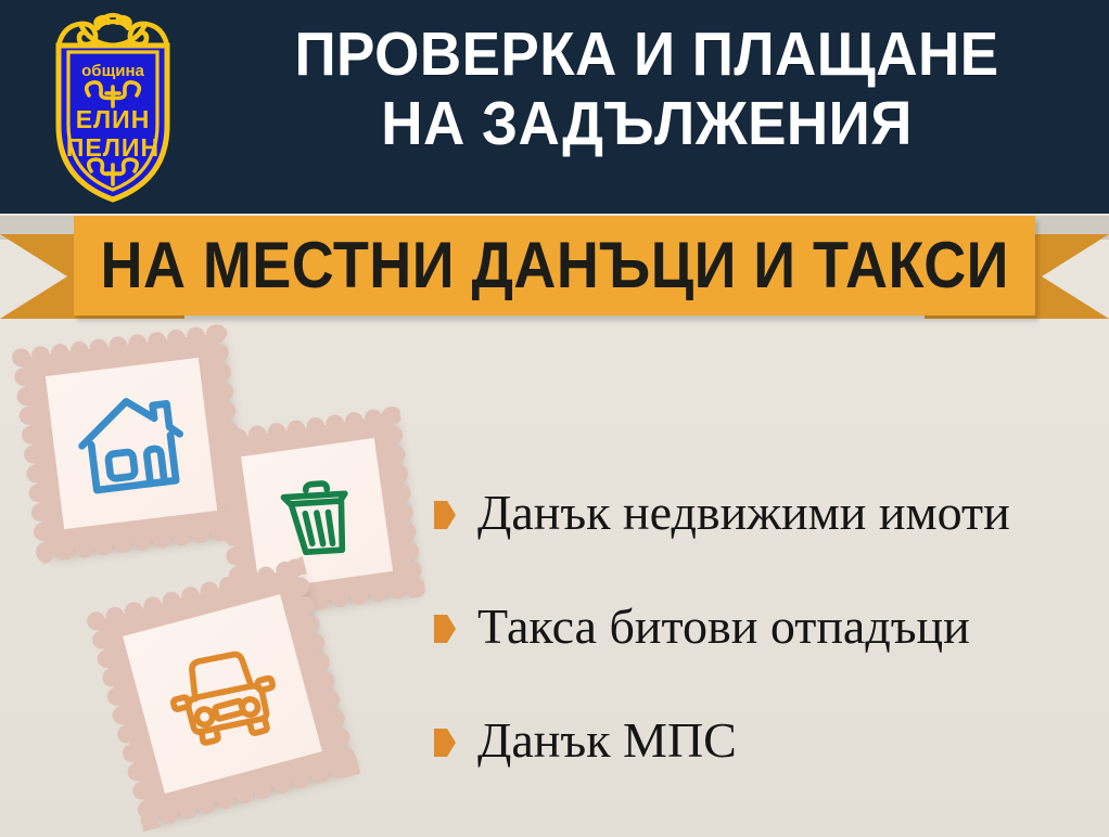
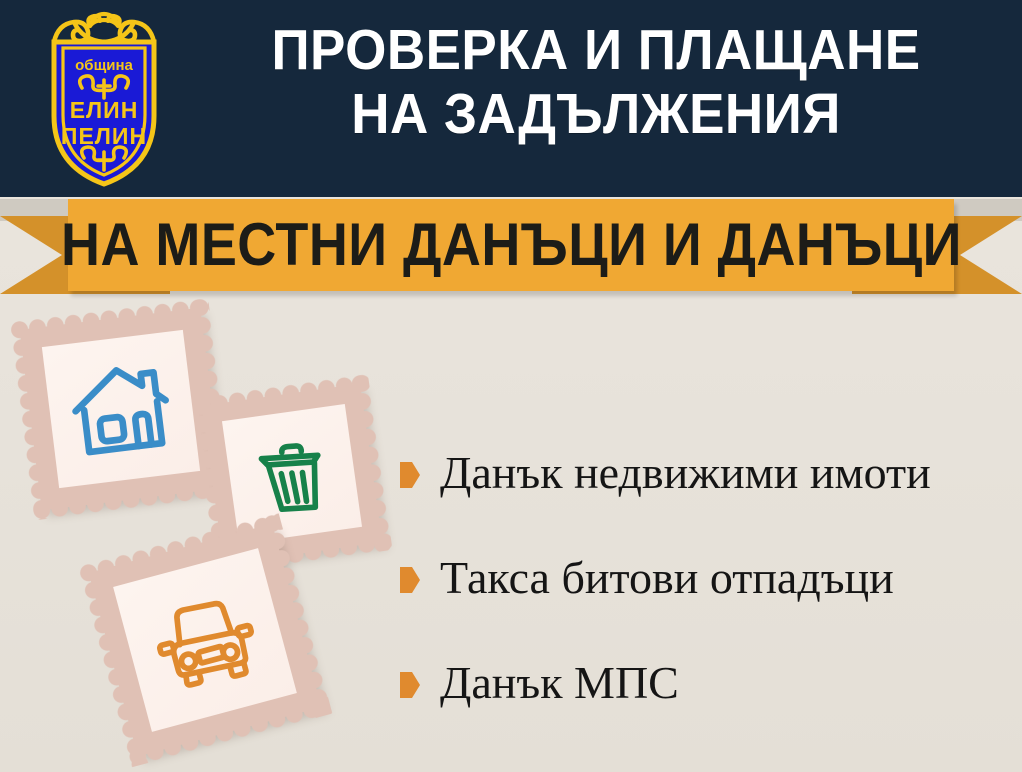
  община
  ЕЛИН
  ПЕЛИН
  ПРОВЕРКА И ПЛАЩАНЕ
  НА ЗАДЪЛЖЕНИЯ
- НА МЕСТНИ ДАНЪЦИ И ТАКСИ
+ НА МЕСТНИ ДАНЪЦИ И ДАНЪЦИ
  Данък недвижими имоти
  Такса битови отпадъци
  Данък МПС
